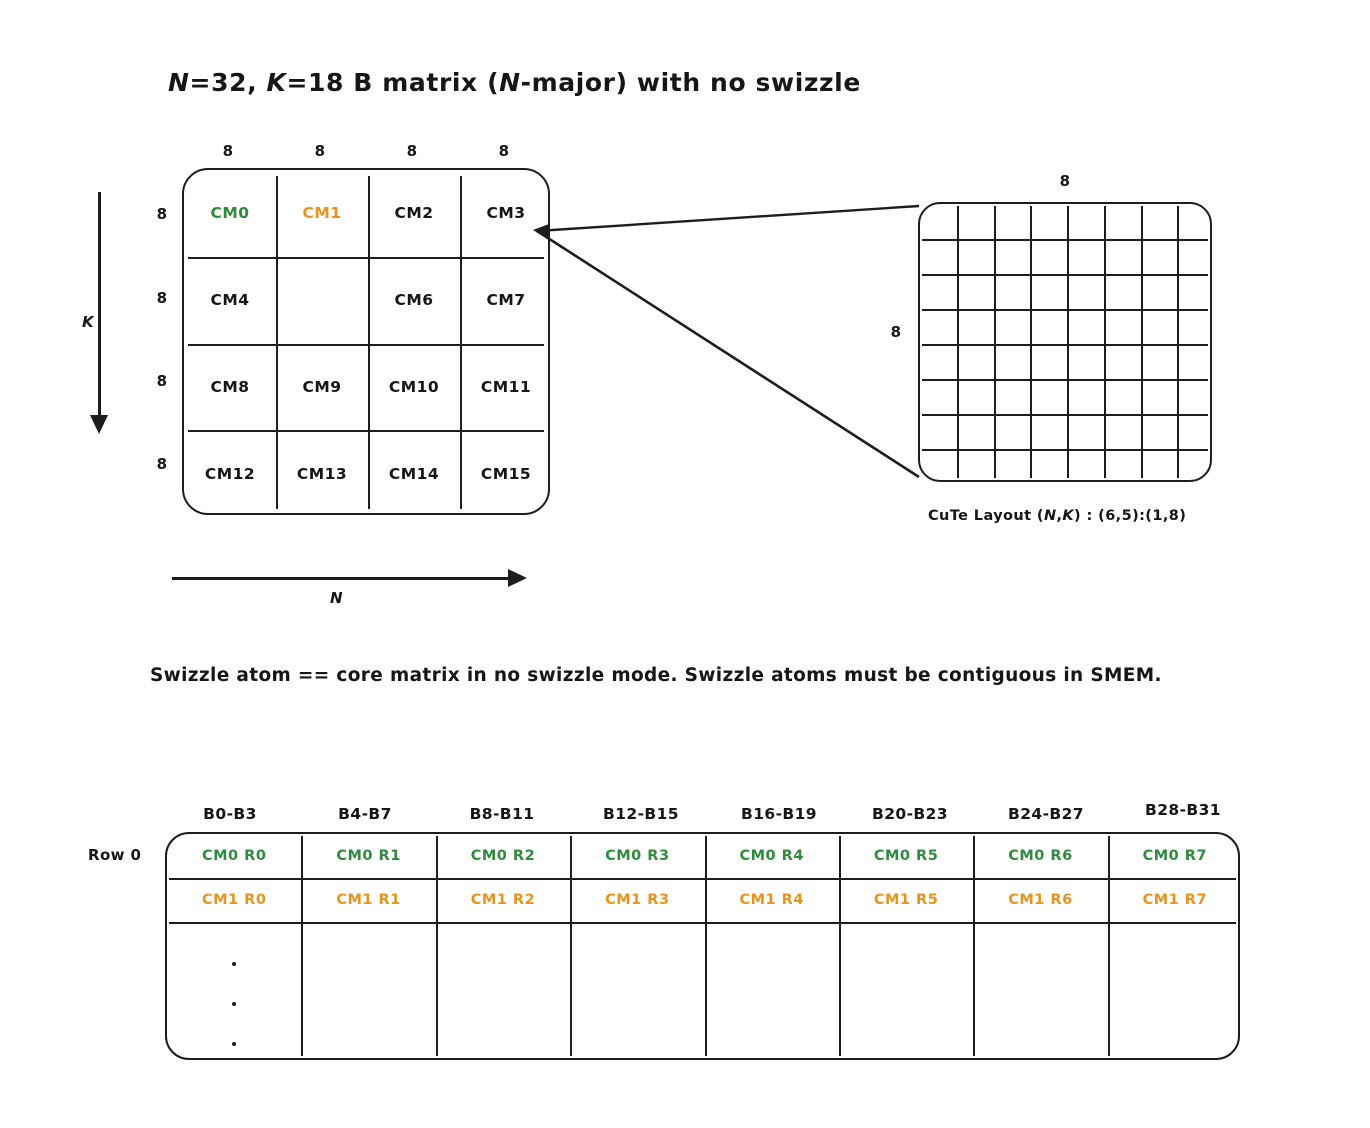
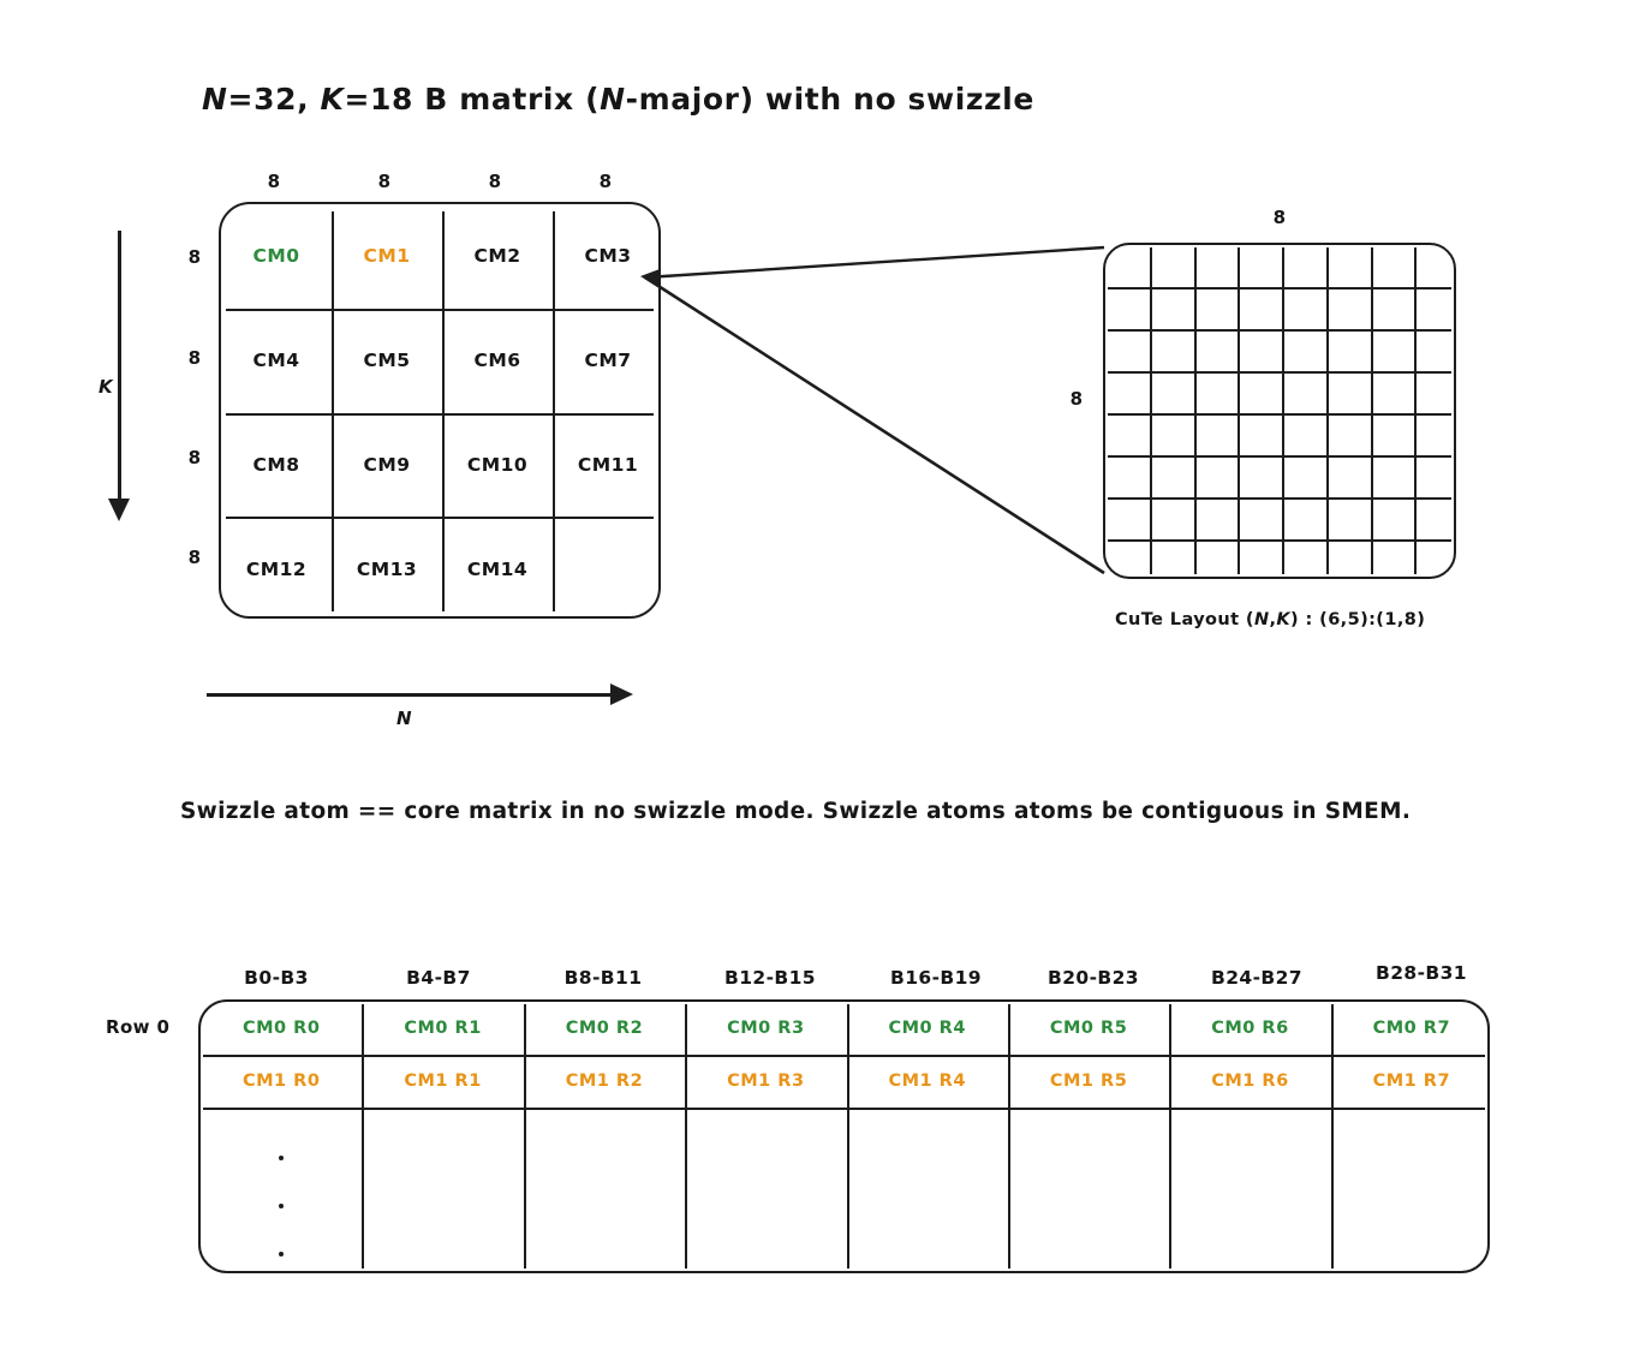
  N=32, K=18 B matrix (N-major) with no swizzle
  K
  N
  8
  8
  8
  8
  8
  8
  8
  8
  CM0
  CM1
  CM2
  CM3
  CM4
+ CM5
  CM6
  CM7
  CM8
  CM9
  CM10
  CM11
  CM12
  CM13
  CM14
- CM15
  8
  8
  CuTe Layout (N,K) : (6,5):(1,8)
- Swizzle atom == core matrix in no swizzle mode. Swizzle atoms must be contiguous in SMEM.
+ Swizzle atom == core matrix in no swizzle mode. Swizzle atoms atoms be contiguous in SMEM.
  Row 0
  B0-B3
  B4-B7
  B8-B11
  B12-B15
  B16-B19
  B20-B23
  B24-B27
  B28-B31
  CM0 R0
  CM0 R1
  CM0 R2
  CM0 R3
  CM0 R4
  CM0 R5
  CM0 R6
  CM0 R7
  CM1 R0
  CM1 R1
  CM1 R2
  CM1 R3
  CM1 R4
  CM1 R5
  CM1 R6
  CM1 R7
